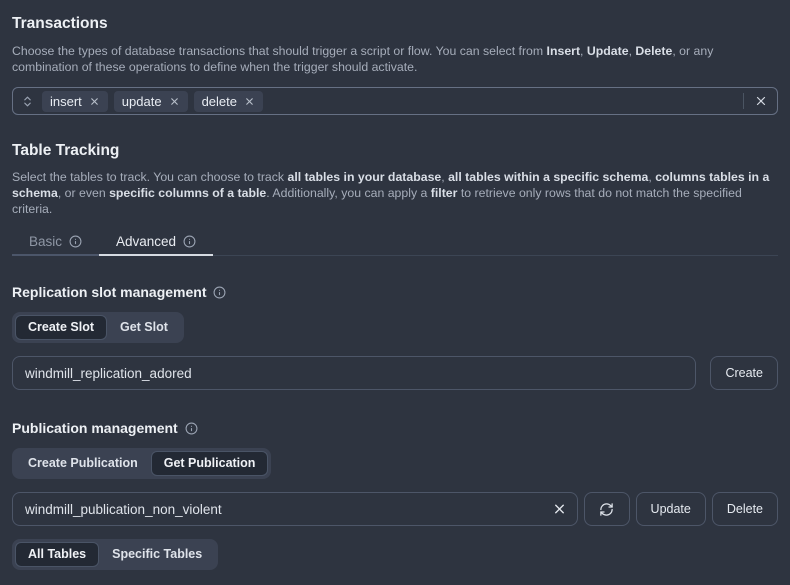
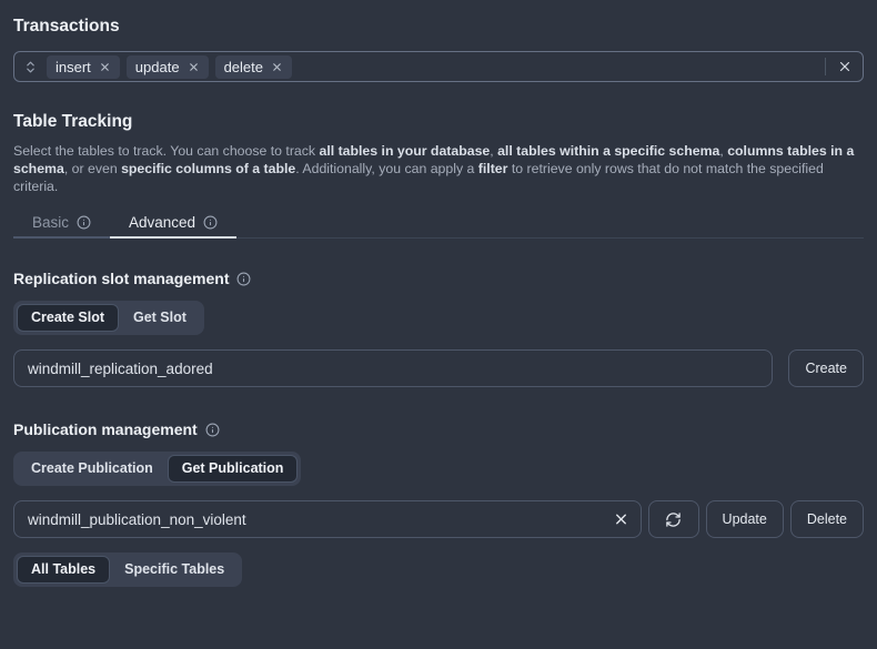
  Transactions
- Choose the types of database transactions that should trigger a script or flow. You can select from Insert, Update, Delete, or any combination of these operations to define when the trigger should activate.
  insert
  update
  delete
  Table Tracking
  Select the tables to track. You can choose to track all tables in your database, all tables within a specific schema, columns tables in a schema, or even specific columns of a table. Additionally, you can apply a filter to retrieve only rows that do not match the specified criteria.
  Basic
  Advanced
  Replication slot management
  Create Slot
  Get Slot
  windmill_replication_adored
  Create
  Publication management
  Create Publication
  Get Publication
  windmill_publication_non_violent
  Update
  Delete
  All Tables
  Specific Tables
